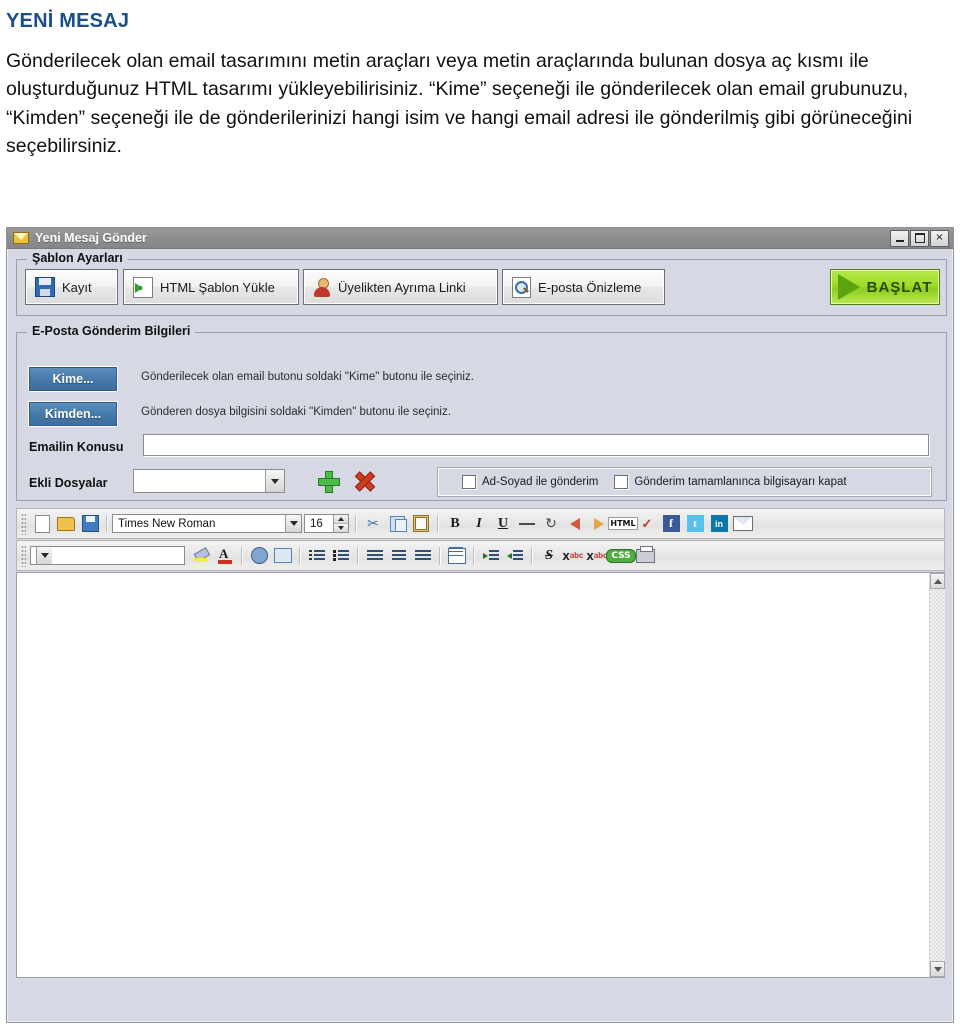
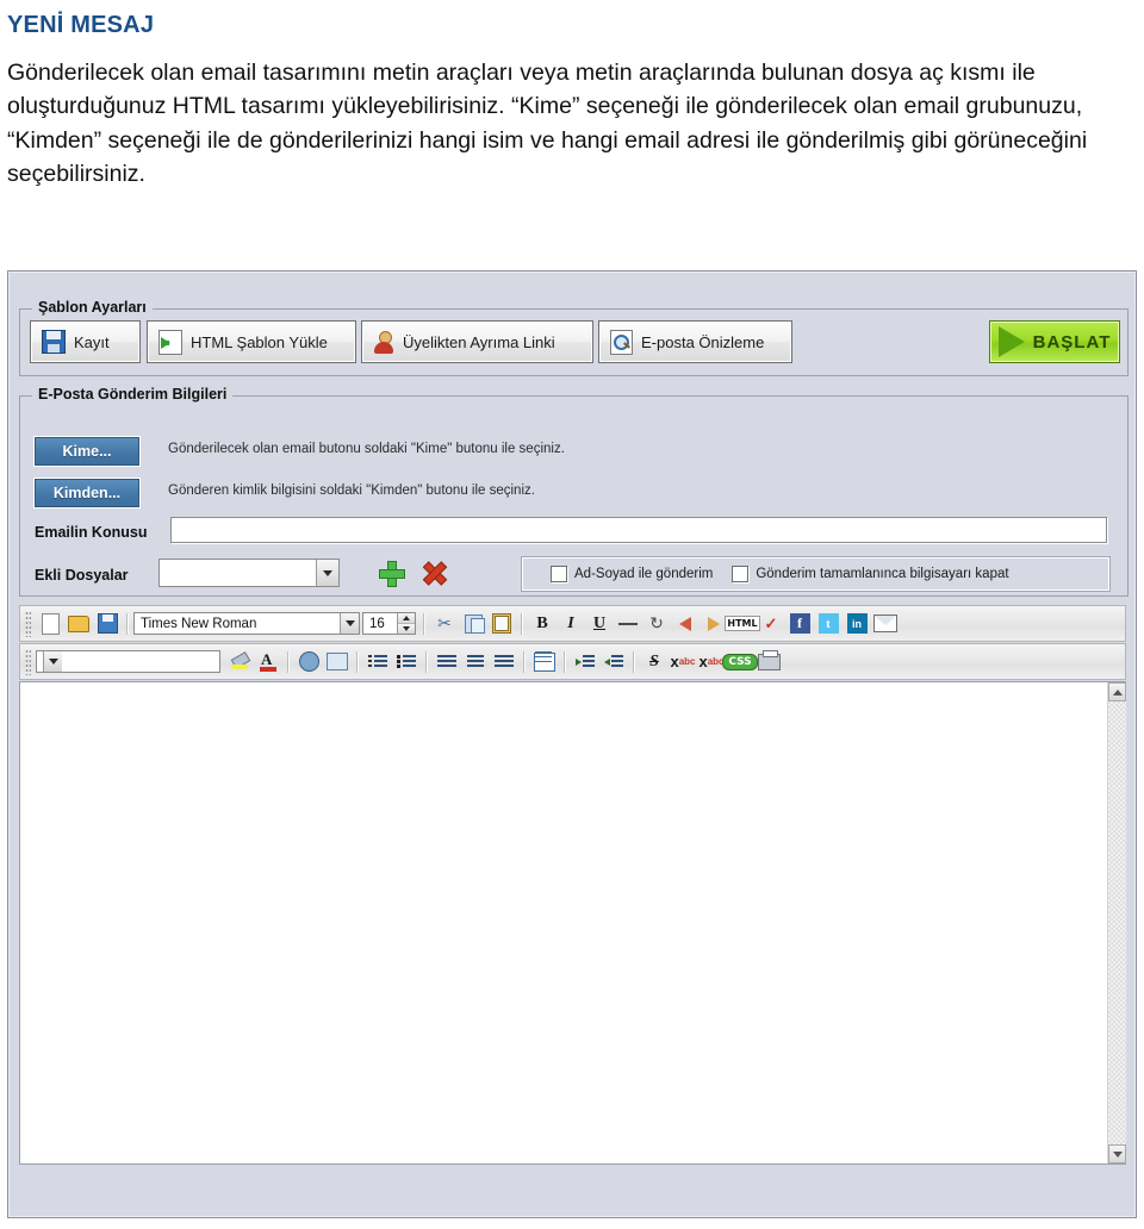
  YENİ MESAJ
  Gönderilecek olan email tasarımını metin araçları veya metin araçlarında bulunan dosya aç kısmı ile oluşturduğunuz HTML tasarımı yükleyebilirisiniz. “Kime” seçeneği ile gönderilecek olan email grubunuzu, “Kimden” seçeneği ile de gönderilerinizi hangi isim ve hangi email adresi ile gönderilmiş gibi görüneceğini seçebilirsiniz.
- Yeni Mesaj Gönder
- ×
  Şablon Ayarları
  Kayıt
  HTML Şablon Yükle
  Üyelikten Ayrıma Linki
  E-posta Önizleme
  BAŞLAT
  E-Posta Gönderim Bilgileri
  Kime...
  Gönderilecek olan email butonu soldaki "Kime" butonu ile seçiniz.
  Kimden...
- Gönderen dosya bilgisini soldaki "Kimden" butonu ile seçiniz.
+ Gönderen kimlik bilgisini soldaki "Kimden" butonu ile seçiniz.
  Emailin Konusu
  Ekli Dosyalar
  Ad-Soyad ile gönderim
  Gönderim tamamlanınca bilgisayarı kapat
  Times New Roman
  16
  ✂
  B
  I
  U
  ↻
  HTML
  ✓
  f
  t
  in
  S
  x
  abc
  x
  abc
  CSS
